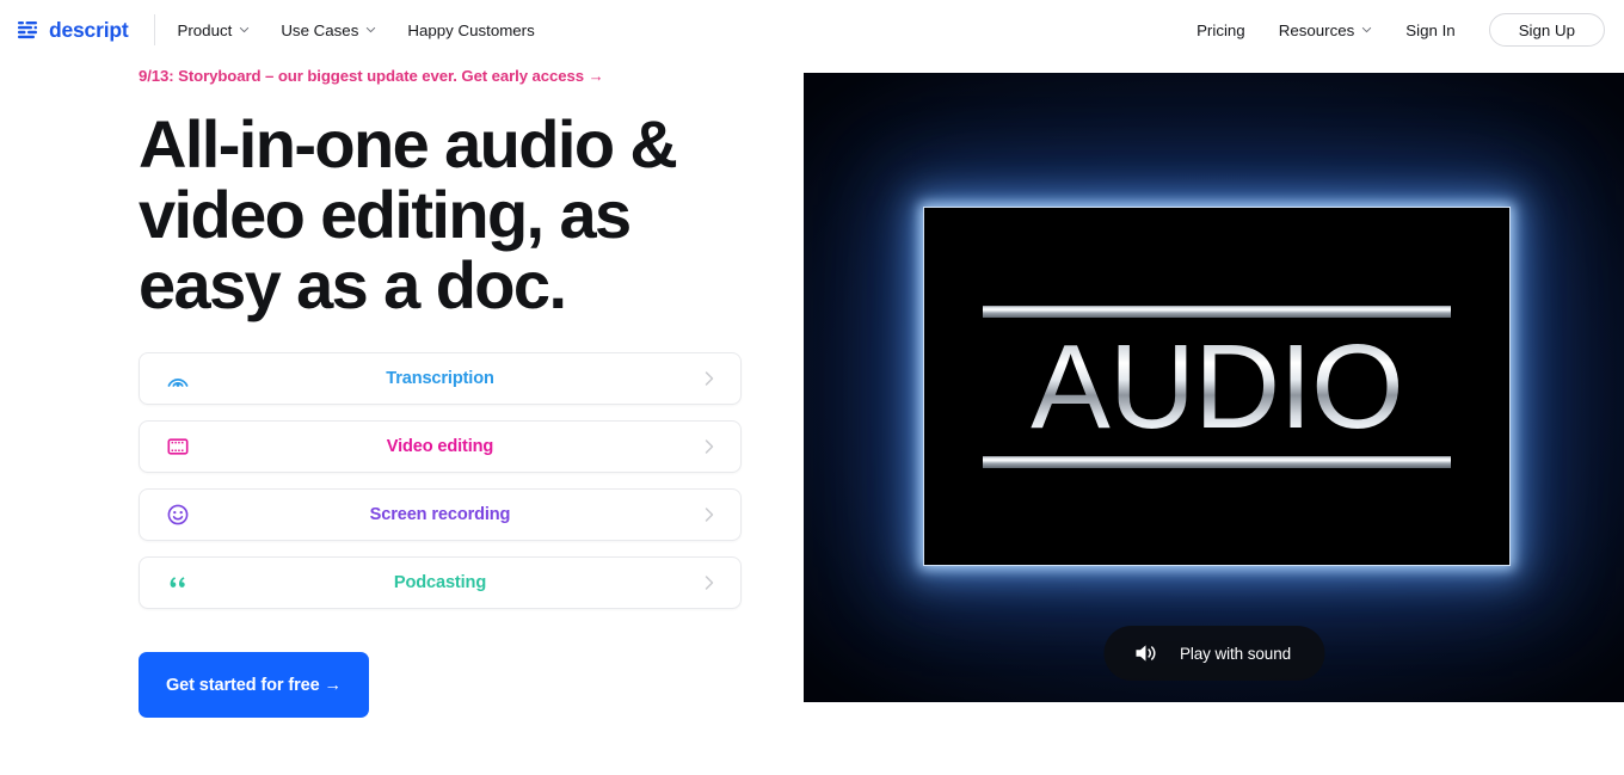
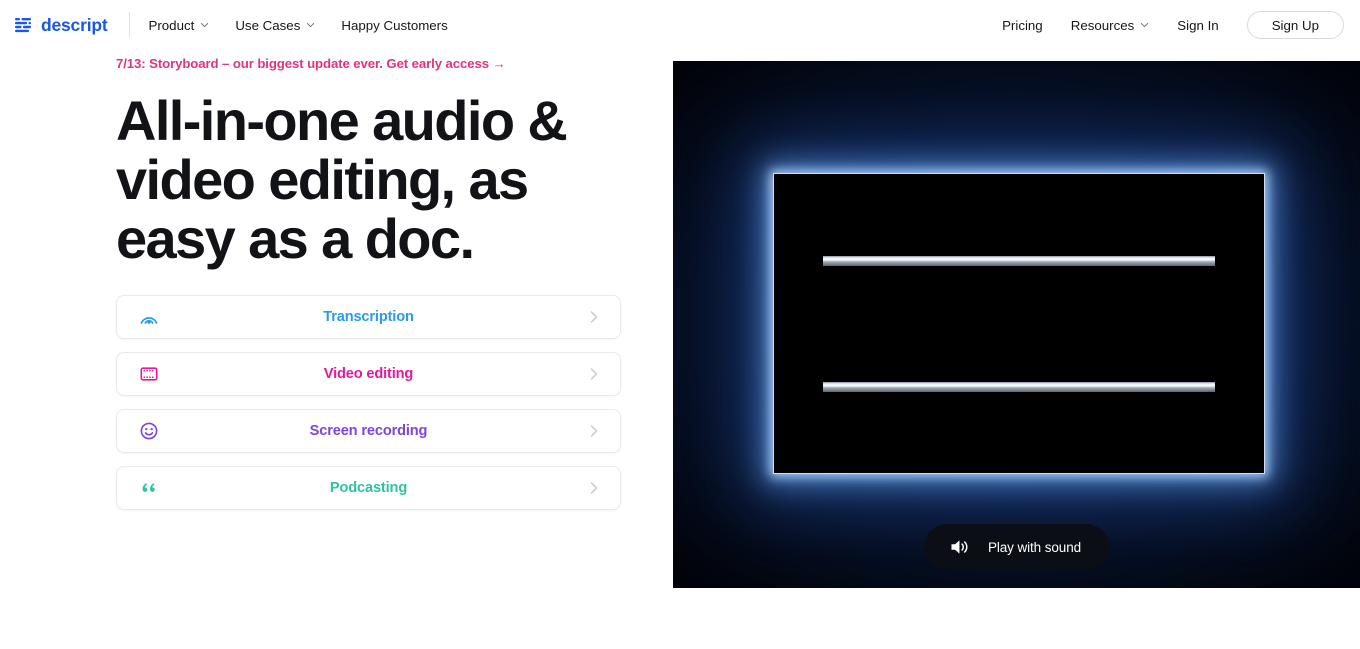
  descript
  Product
  Use Cases
  Happy Customers
  Pricing
  Resources
  Sign In
  Sign Up
- 9/13: Storyboard – our biggest update ever. Get early access →
+ 7/13: Storyboard – our biggest update ever. Get early access →
  All-in-one audio & video editing, as easy as a doc.
  Transcription
  Video editing
  Screen recording
  Podcasting
- Get started for free →
- AUDIO
  Play with sound
